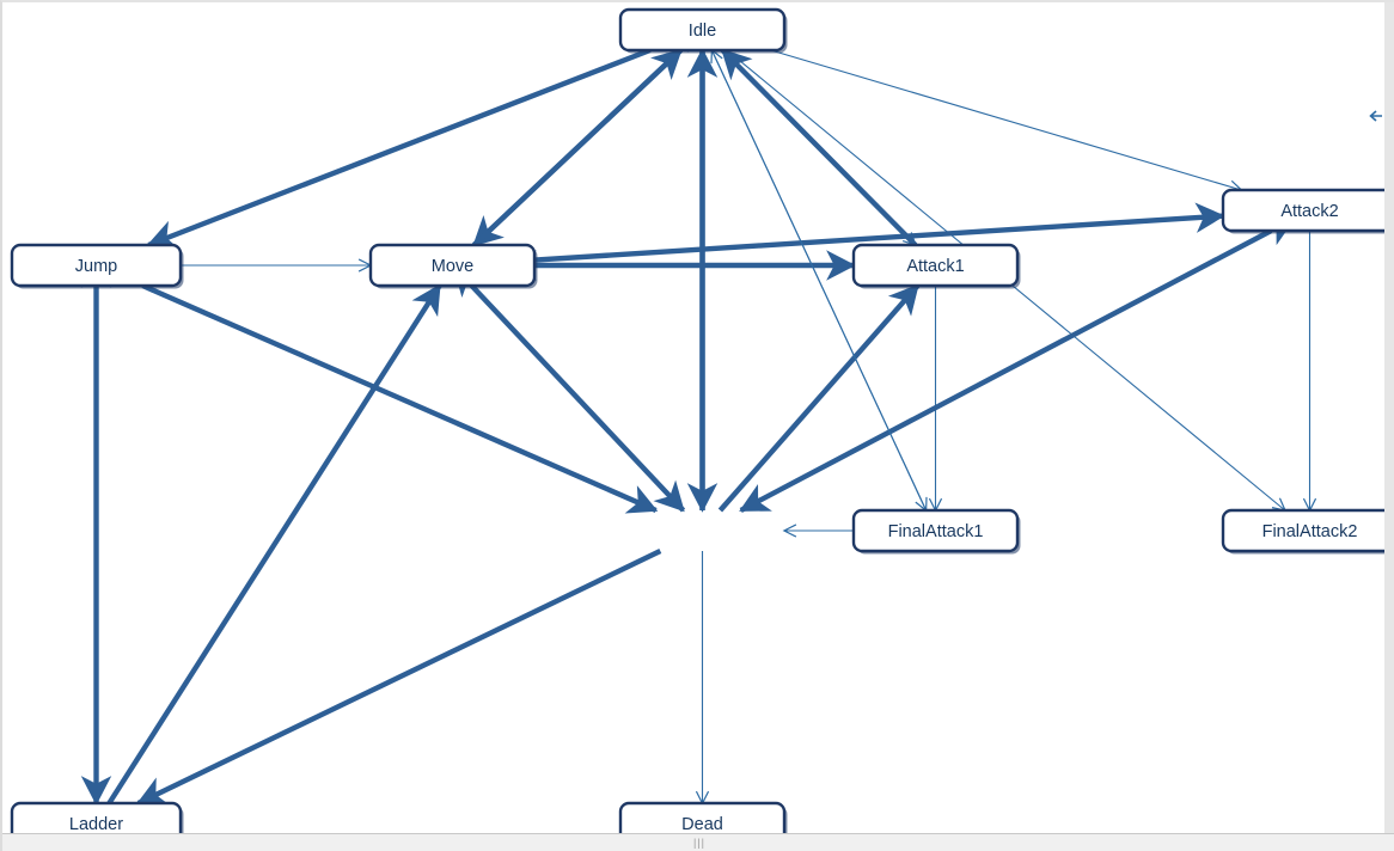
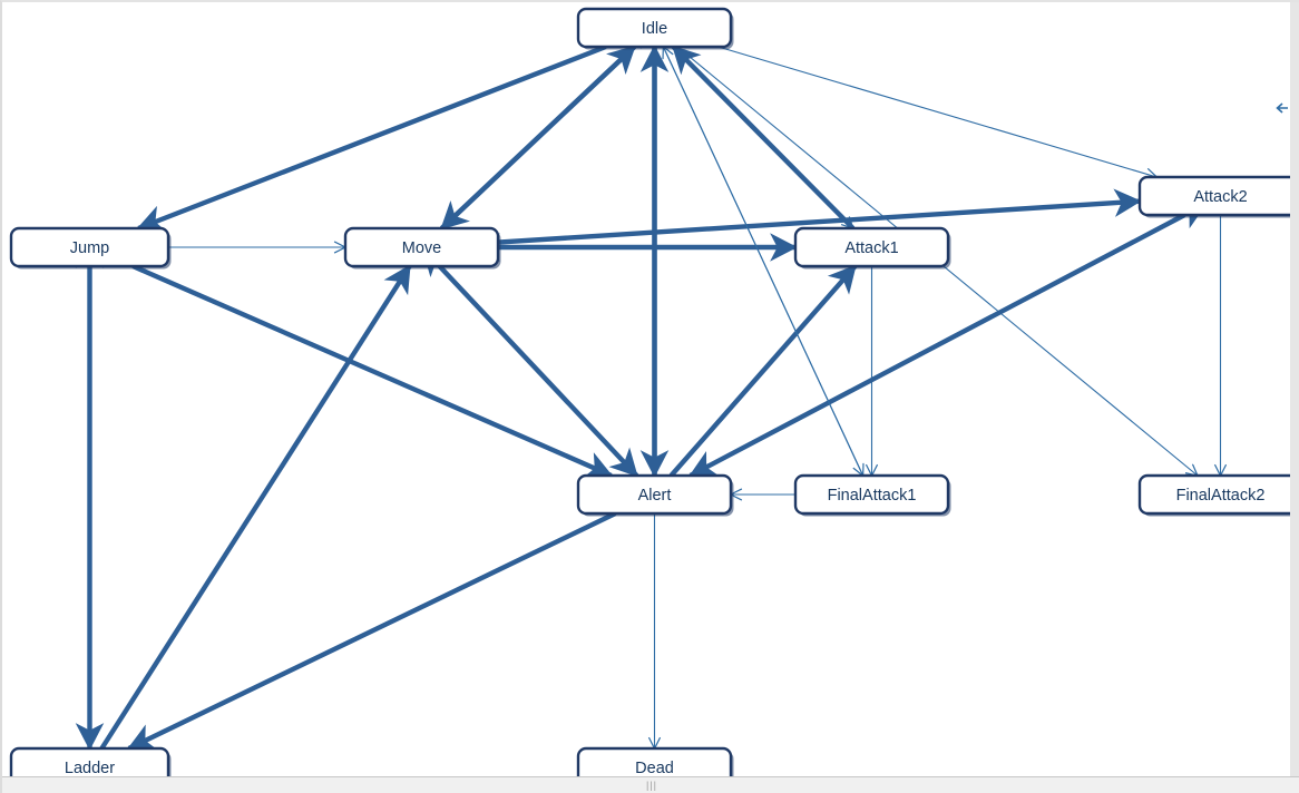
  Idle
  Attack2
  Jump
  Move
  Attack1
+ Alert
  FinalAttack1
  FinalAttack2
  Ladder
  Dead
  |||
